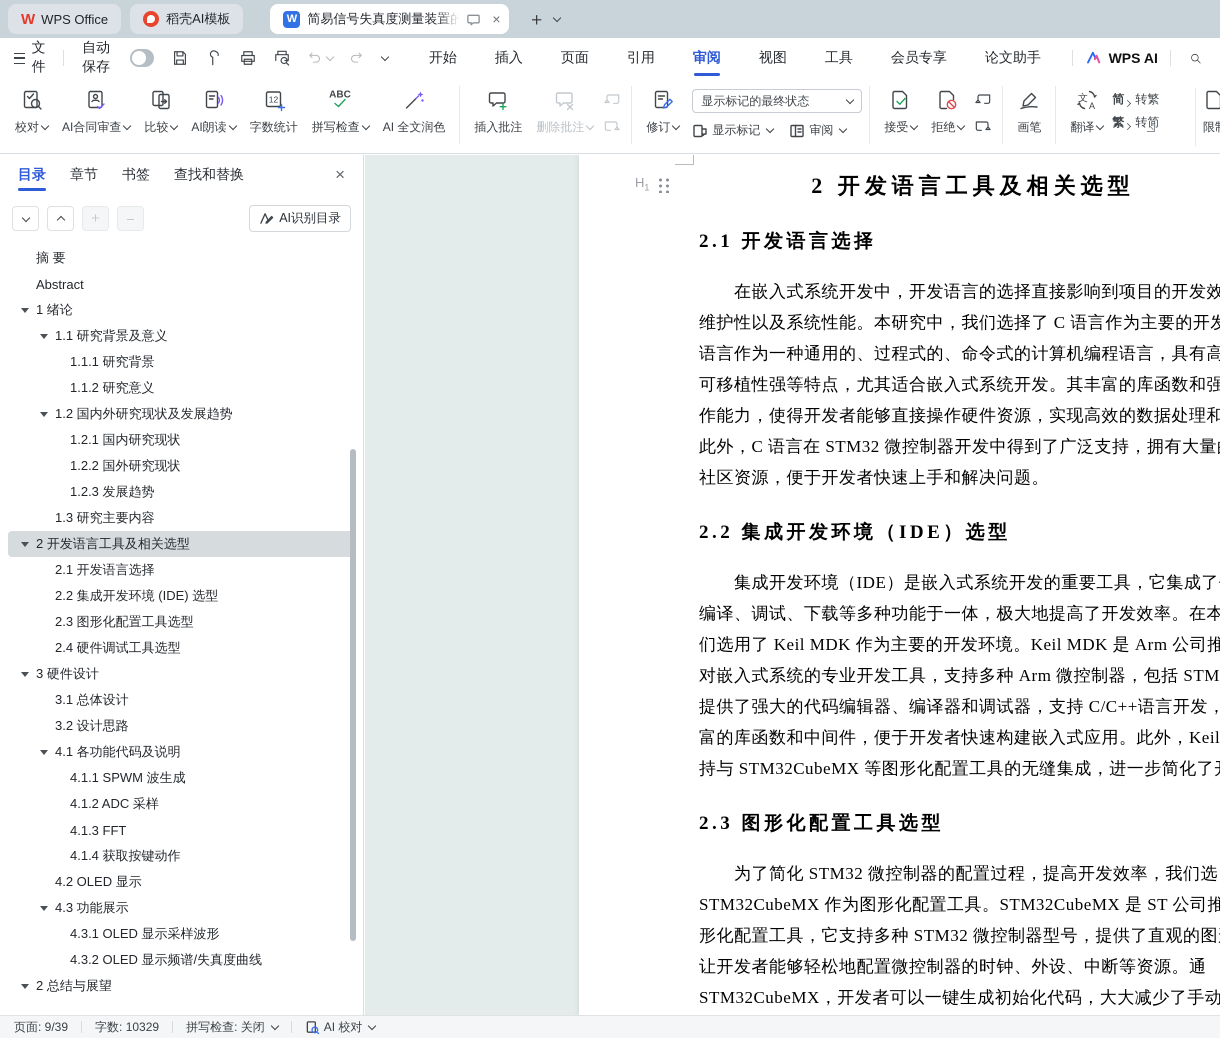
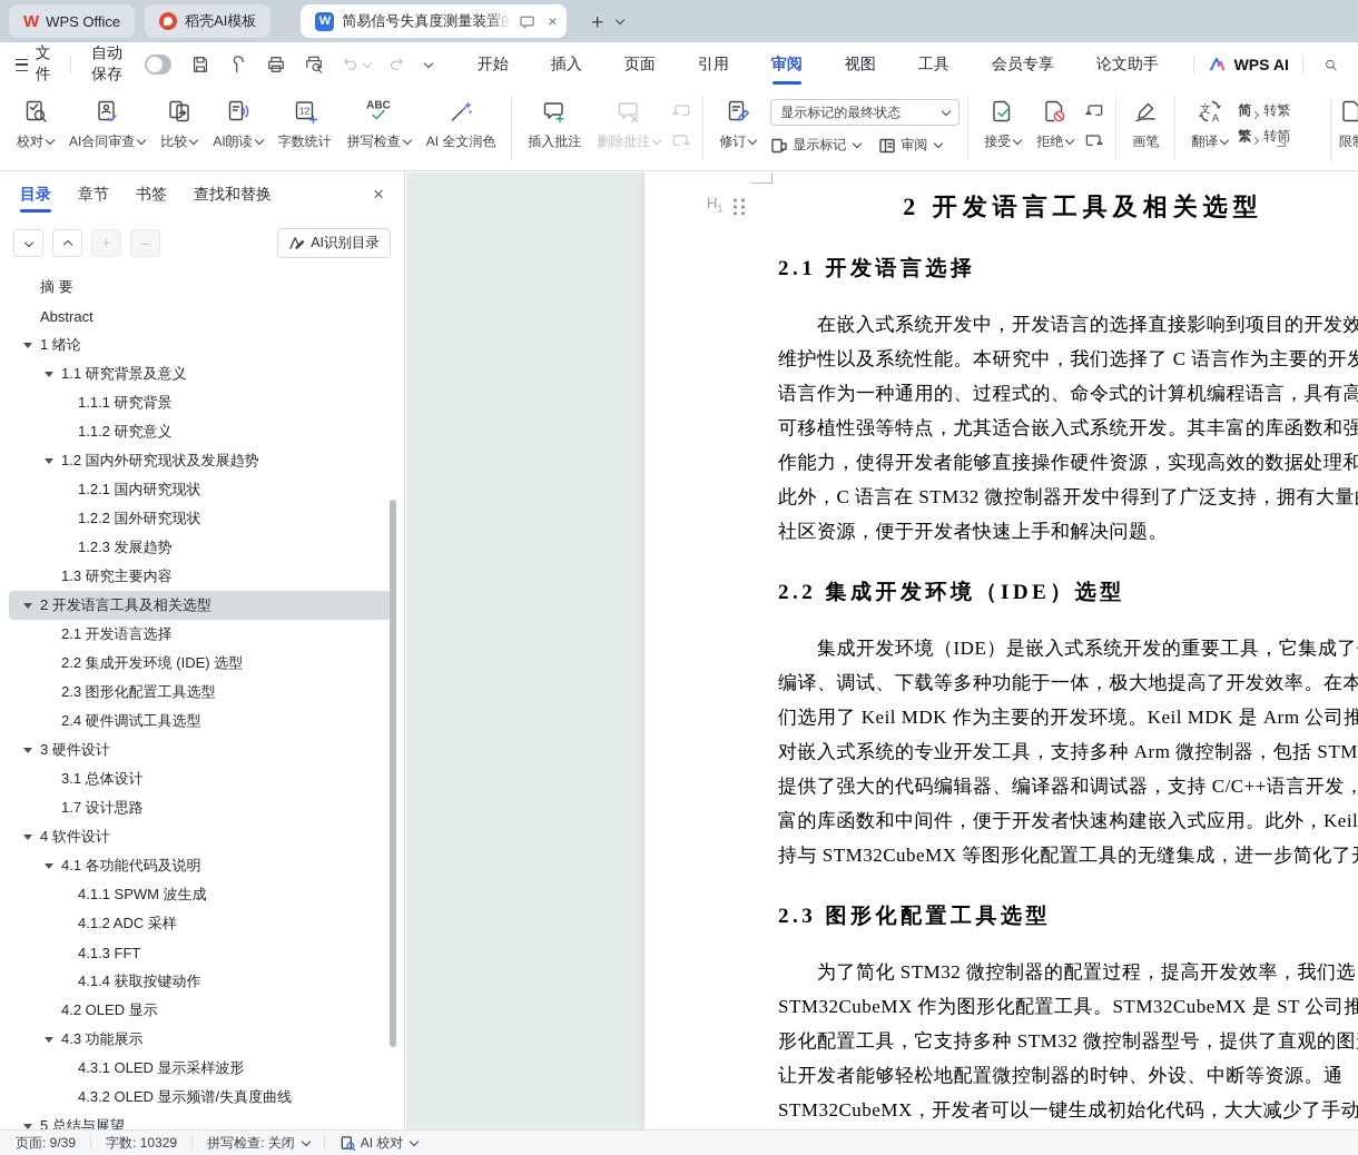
  W
  WPS Office
  稻壳AI模板
  W
  简易信号失真度测量装置的
  ×
  ＋
  文件
  自动保存
  开始
  插入
  页面
  引用
  审阅
  视图
  工具
  会员专享
  论文助手
  WPS AI
  校对
  AI合同审查
  比较
  AI朗读
  12
  字数统计
  ABC
  拼写检查
  AI 全文润色
  插入批注
  删除批注
  修订
  显示标记的最终状态
  显示标记
  审阅
  接受
  拒绝
  画笔
  文
  A
  翻译
  简
  转繁
  繁
  转简
  目录
  章节
  书签
  查找和替换
  ×
  ＋
  −
  AI识别目录
  摘 要
  Abstract
  1 绪论
  1.1 研究背景及意义
  1.1.1 研究背景
  1.1.2 研究意义
  1.2 国内外研究现状及发展趋势
  1.2.1 国内研究现状
  1.2.2 国外研究现状
  1.2.3 发展趋势
  1.3 研究主要内容
  2 开发语言工具及相关选型
  2.1 开发语言选择
  2.2 集成开发环境 (IDE) 选型
  2.3 图形化配置工具选型
  2.4 硬件调试工具选型
  3 硬件设计
  3.1 总体设计
- 3.2 设计思路
+ 1.7 设计思路
+ 4 软件设计
  4.1 各功能代码及说明
  4.1.1 SPWM 波生成
  4.1.2 ADC 采样
  4.1.3 FFT
  4.1.4 获取按键动作
  4.2 OLED 显示
  4.3 功能展示
  4.3.1 OLED 显示采样波形
  4.3.2 OLED 显示频谱/失真度曲线
- 2 总结与展望
+ 5 总结与展望
  H1
  2 开发语言工具及相关选型
  2.1 开发语言选择
  在嵌入式系统开发中，开发语言的选择直接影响到项目的开发效
  维护性以及系统性能。本研究中，我们选择了 C 语言作为主要的开发
  语言作为一种通用的、过程式的、命令式的计算机编程语言，具有高
  可移植性强等特点，尤其适合嵌入式系统开发。其丰富的库函数和强
  作能力，使得开发者能够直接操作硬件资源，实现高效的数据处理和
  此外，C 语言在 STM32 微控制器开发中得到了广泛支持，拥有大量
  社区资源，便于开发者快速上手和解决问题。
  2.2 集成开发环境（IDE）选型
  集成开发环境（IDE）是嵌入式系统开发的重要工具，它集成了
  编译、调试、下载等多种功能于一体，极大地提高了开发效率。在本
  们选用了 Keil MDK 作为主要的开发环境。Keil MDK 是 Arm 公司推
  对嵌入式系统的专业开发工具，支持多种 Arm 微控制器，包括 STM
  提供了强大的代码编辑器、编译器和调试器，支持 C/C++语言开发，
  富的库函数和中间件，便于开发者快速构建嵌入式应用。此外，Keil
  持与 STM32CubeMX 等图形化配置工具的无缝集成，进一步简化了
  2.3 图形化配置工具选型
  为了简化 STM32 微控制器的配置过程，提高开发效率，我们选
  STM32CubeMX 作为图形化配置工具。STM32CubeMX 是 ST 公司推
  形化配置工具，它支持多种 STM32 微控制器型号，提供了直观的图
  让开发者能够轻松地配置微控制器的时钟、外设、中断等资源。通
  STM32CubeMX，开发者可以一键生成初始化代码，大大减少了手动
  页面: 9/39
  字数: 10329
  拼写检查: 关闭
  AI 校对
